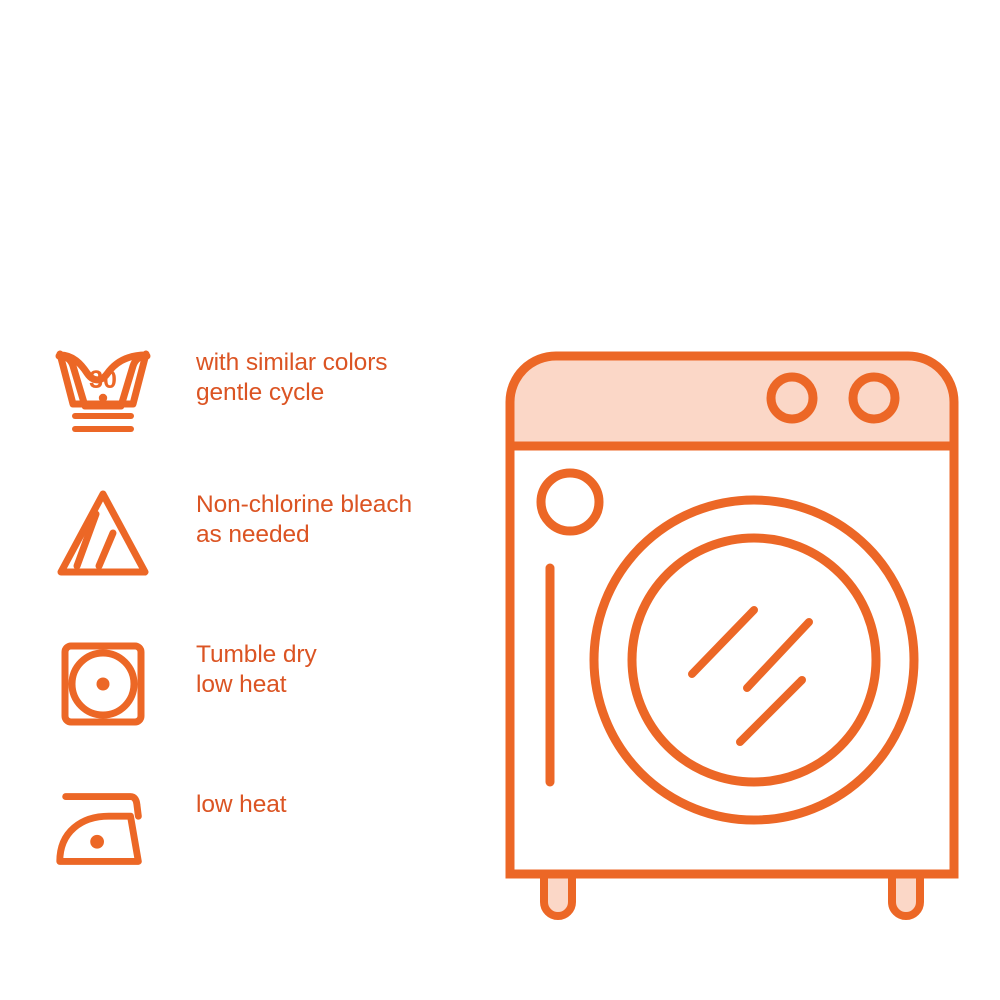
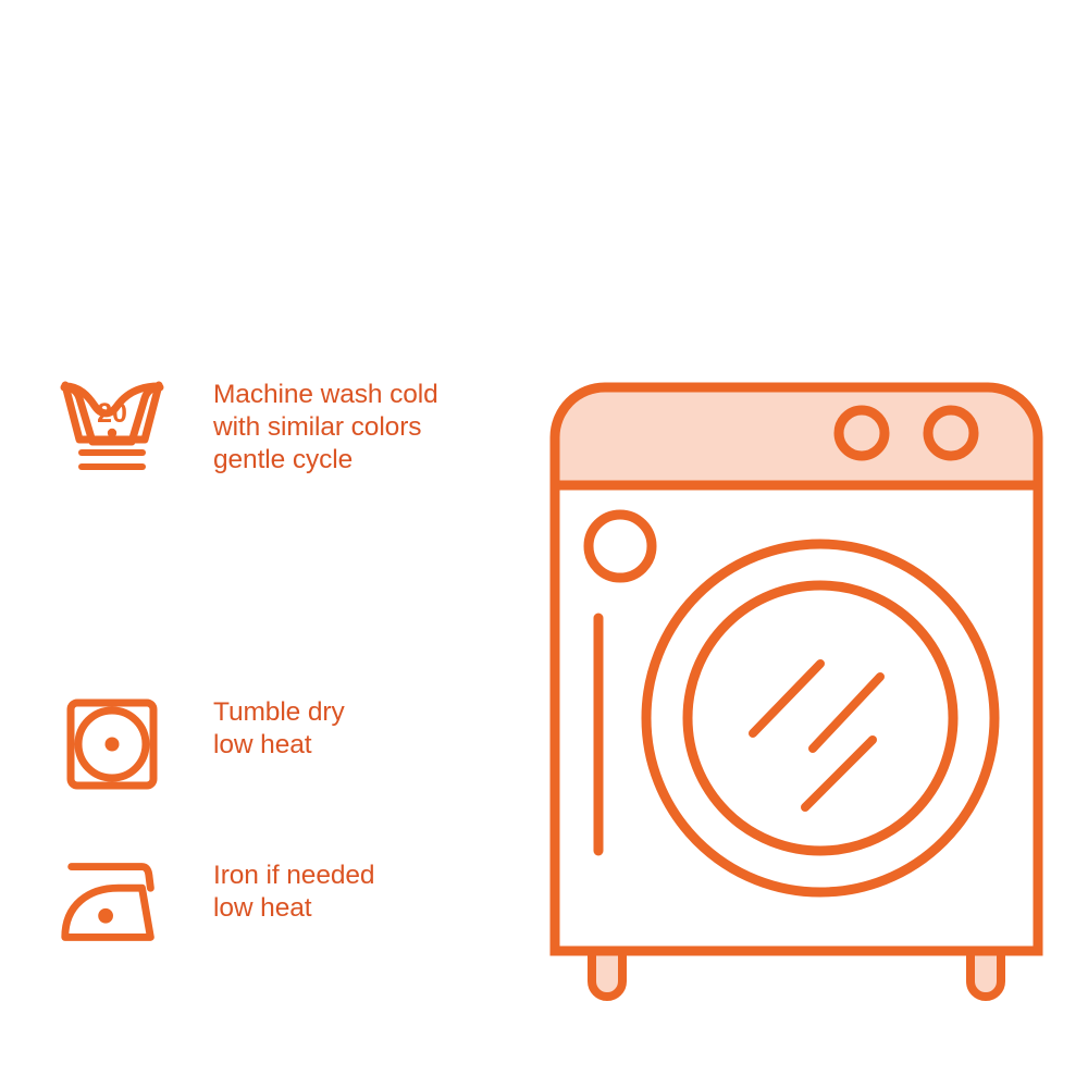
- 30
+ 20
+ Machine wash cold
  with similar colors
  gentle cycle
- Non-chlorine bleach
- as needed
  Tumble dry
  low heat
+ Iron if needed
  low heat
